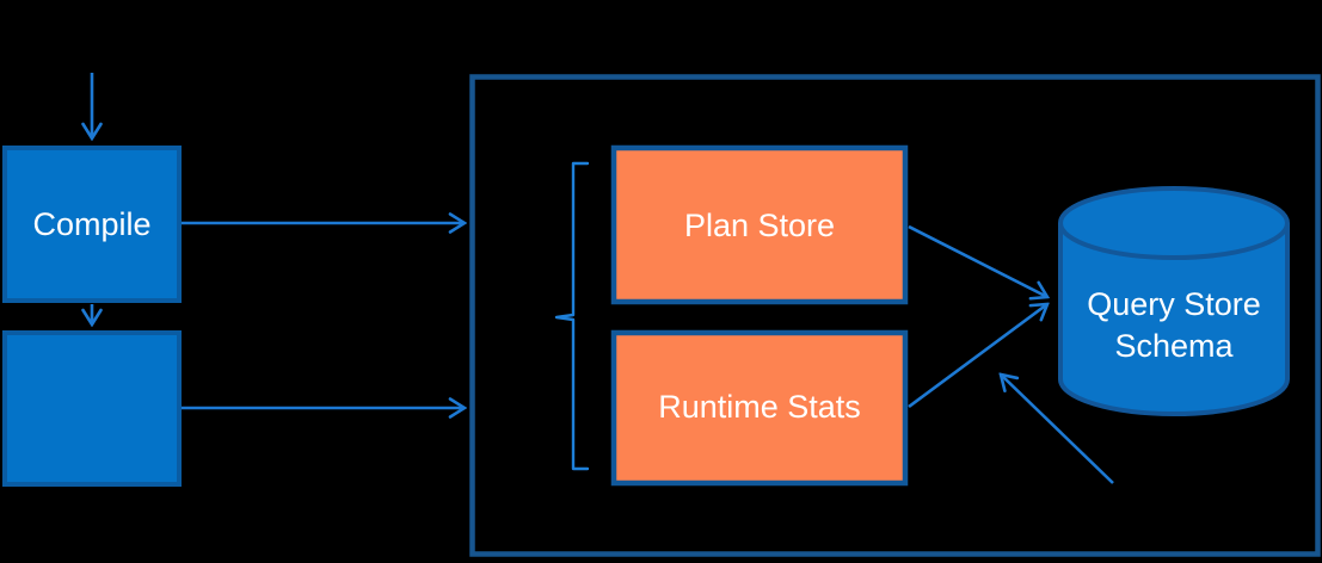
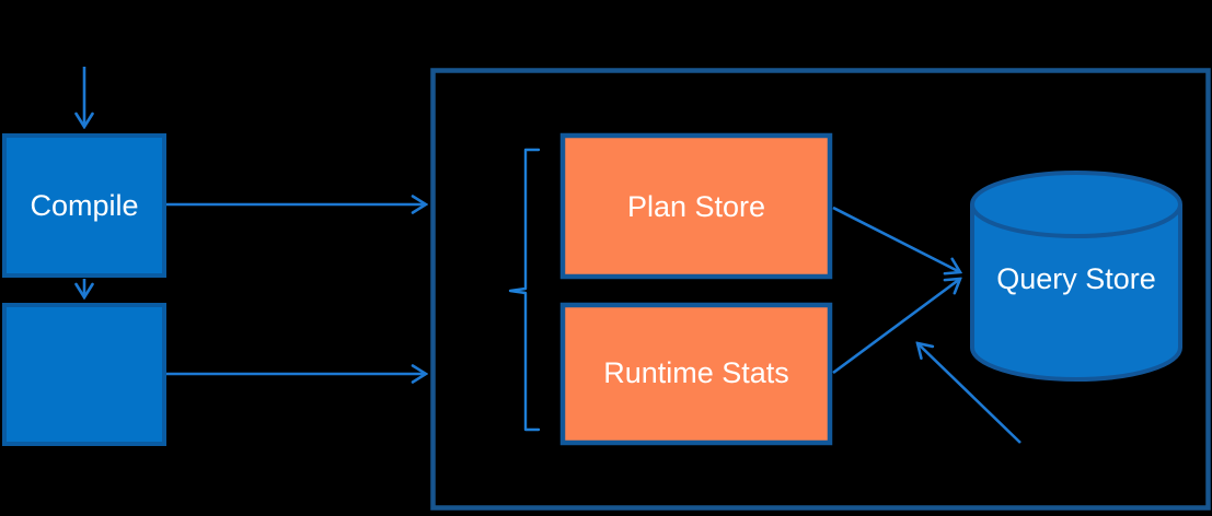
  Compile
  Plan Store
  Runtime Stats
  Query Store
- Schema
